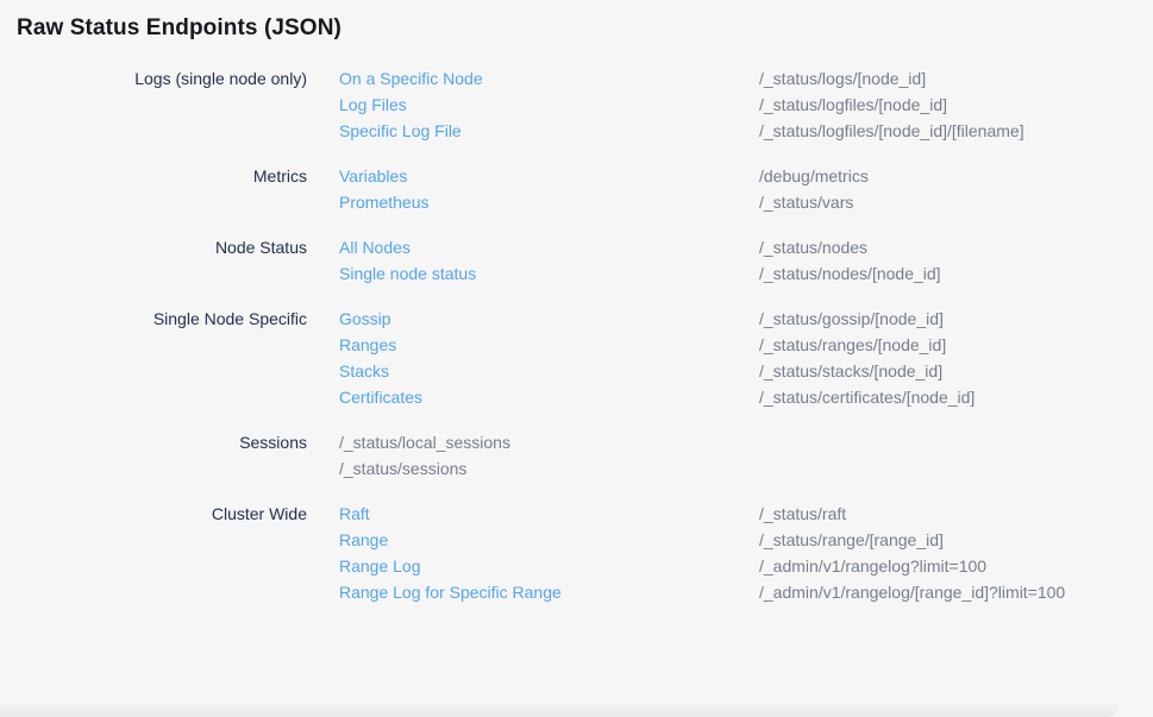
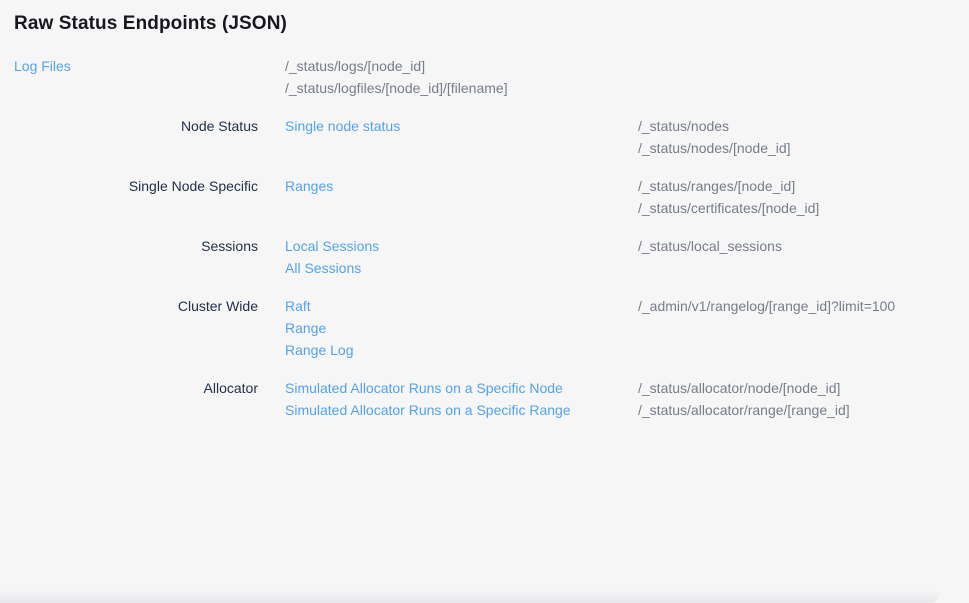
  Raw Status Endpoints (JSON)
- Logs (single node only)
- On a Specific Node
  Log Files
- Specific Log File
  /_status/logs/[node_id]
- /_status/logfiles/[node_id]
  /_status/logfiles/[node_id]/[filename]
- Metrics
- Variables
- Prometheus
- /debug/metrics
- /_status/vars
  Node Status
- All Nodes
  Single node status
  /_status/nodes
  /_status/nodes/[node_id]
  Single Node Specific
- Gossip
  Ranges
- Stacks
- Certificates
- /_status/gossip/[node_id]
  /_status/ranges/[node_id]
- /_status/stacks/[node_id]
  /_status/certificates/[node_id]
  Sessions
+ Local Sessions
+ All Sessions
  /_status/local_sessions
- /_status/sessions
  Cluster Wide
  Raft
  Range
  Range Log
- Range Log for Specific Range
- /_status/raft
- /_status/range/[range_id]
- /_admin/v1/rangelog?limit=100
  /_admin/v1/rangelog/[range_id]?limit=100
+ Allocator
+ Simulated Allocator Runs on a Specific Node
+ Simulated Allocator Runs on a Specific Range
+ /_status/allocator/node/[node_id]
+ /_status/allocator/range/[range_id]
